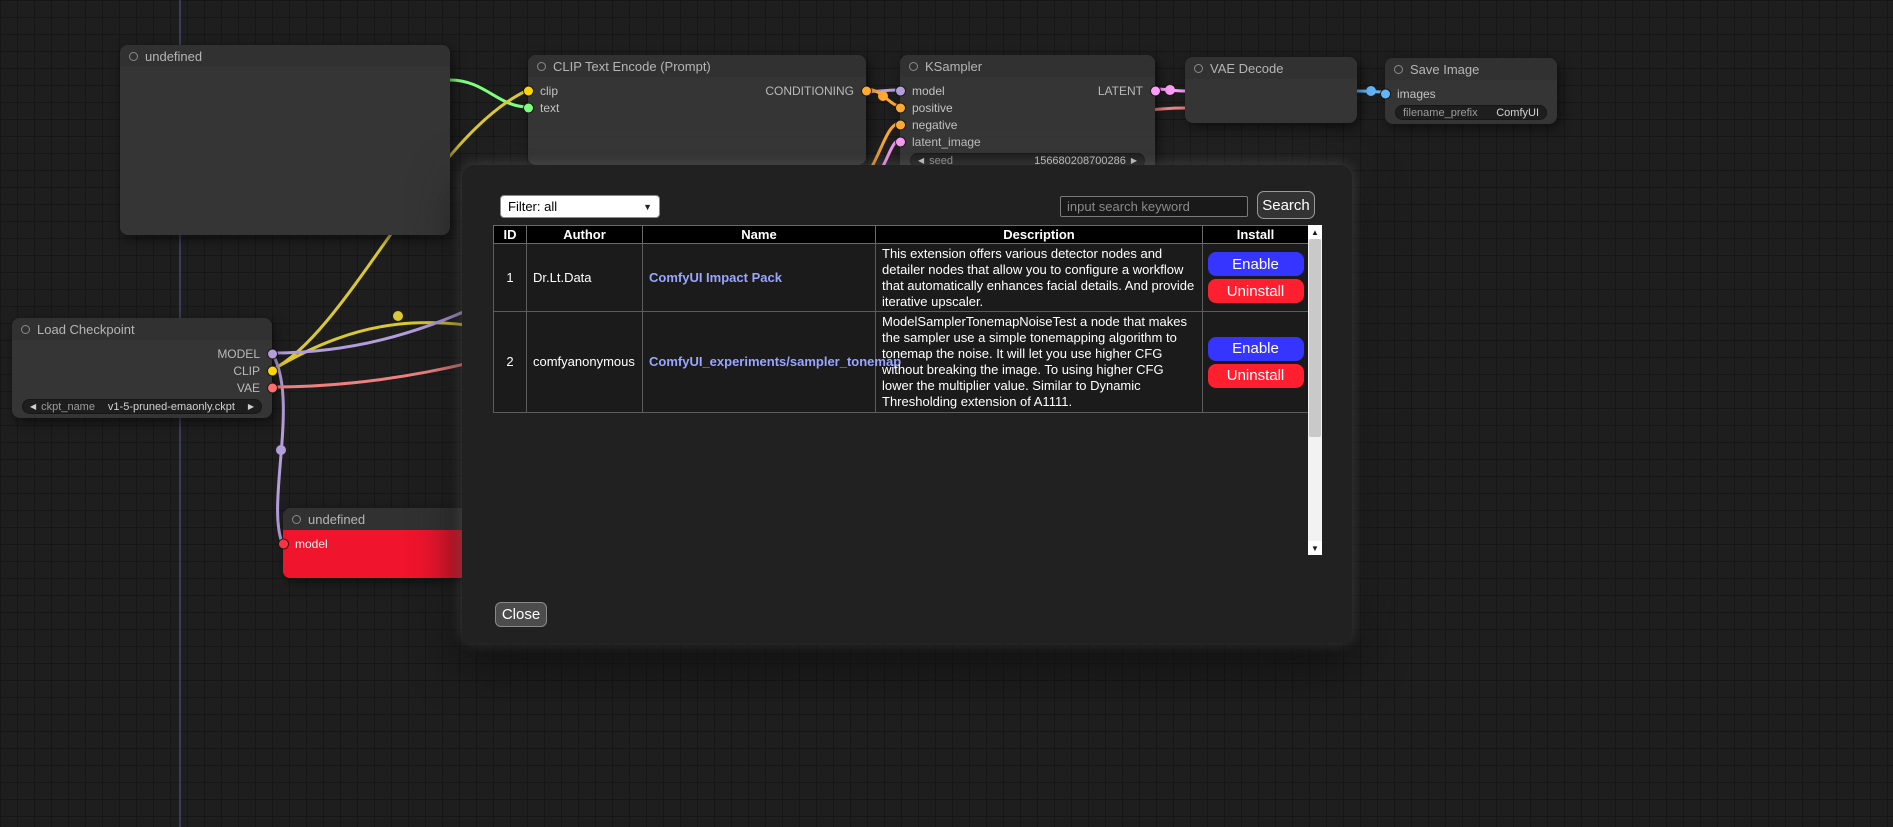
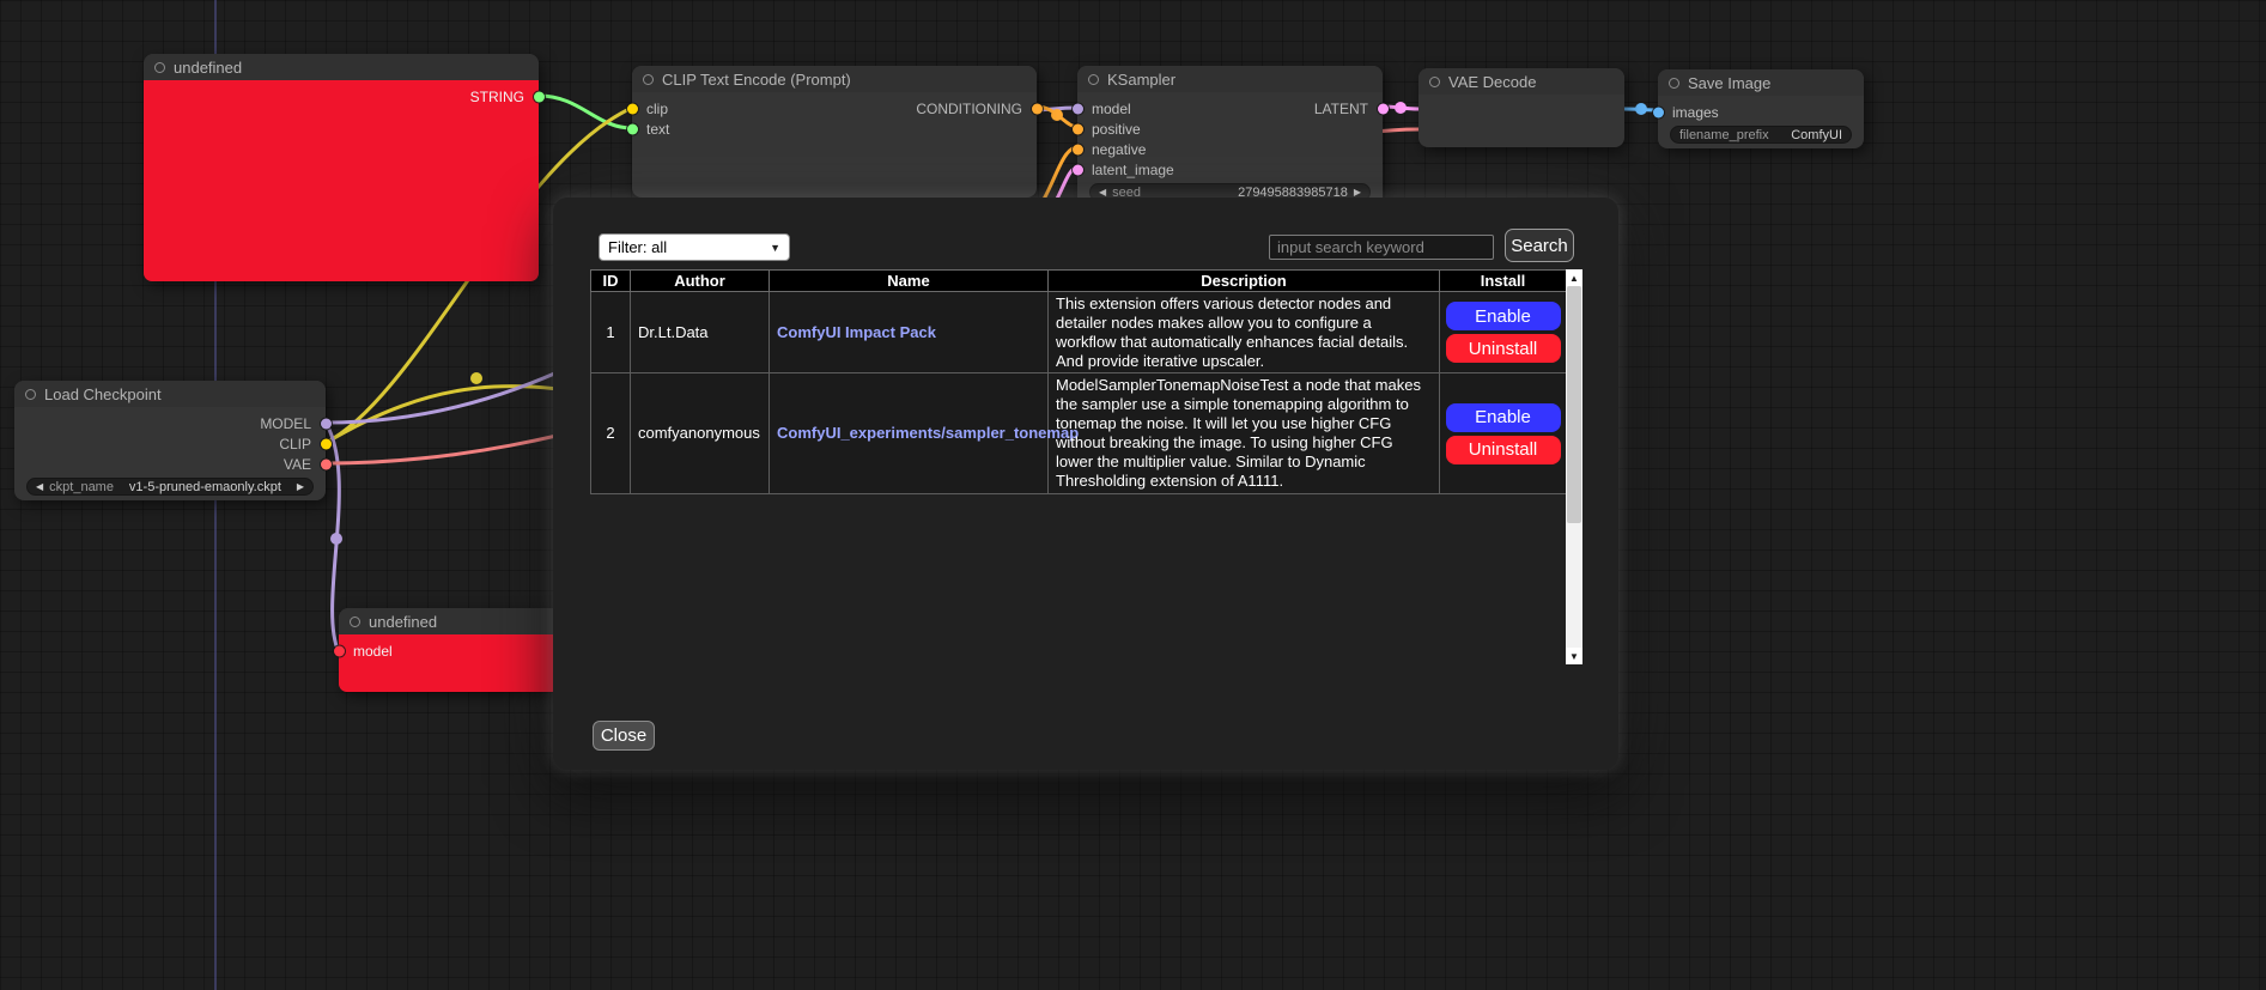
  undefined
+ STRING
  CLIP Text Encode (Prompt)
  clip
  CONDITIONING
  text
  KSampler
  model
  LATENT
  positive
  negative
  latent_image
  ◀
  seed
- 156680208700286
+ 279495883985718
  ▶
  VAE Decode
  Save Image
  images
  filename_prefix
  ComfyUI
  Load Checkpoint
  MODEL
  CLIP
  VAE
  ◀
  ckpt_name
  v1-5-pruned-emaonly.ckpt
  ▶
  undefined
  model
  Filter: all
  ▼
  input search keyword
  Search
  ID	Author	Name	Description	Install
- 1	Dr.Lt.Data	ComfyUI Impact Pack	This extension offers various detector nodes and detailer nodes that allow you to configure a workflow that automatically enhances facial details. And provide iterative upscaler.	Enable Uninstall
+ 1	Dr.Lt.Data	ComfyUI Impact Pack	This extension offers various detector nodes and detailer nodes makes allow you to configure a workflow that automatically enhances facial details. And provide iterative upscaler.	Enable Uninstall
  2	comfyanonymous	ComfyUI_experiments/sampler_tonem	ModelSamplerTonemapNoiseTest a node that makes the sampler use a simple tonemapping algorithm to tonemap the noise. It will let you use higher CFG without breaking the image. To using higher CFG lower the multiplier value. Similar to Dynamic Thresholding extension of A1111.	Enable Uninstall
  ▲
  ▼
  Close
